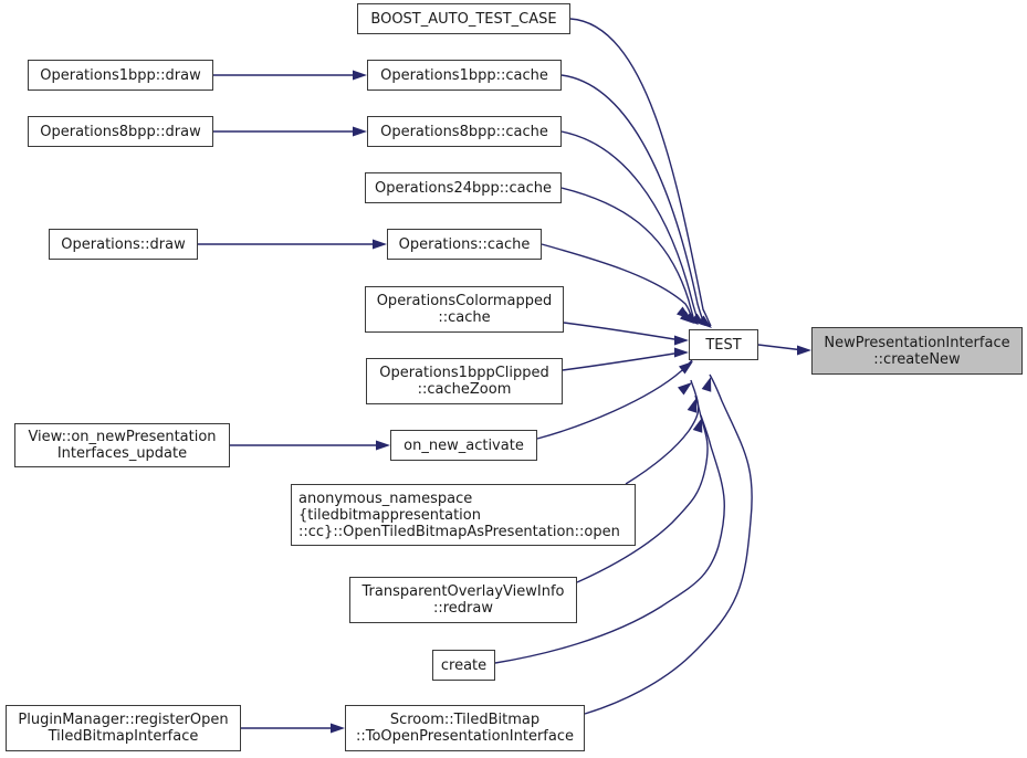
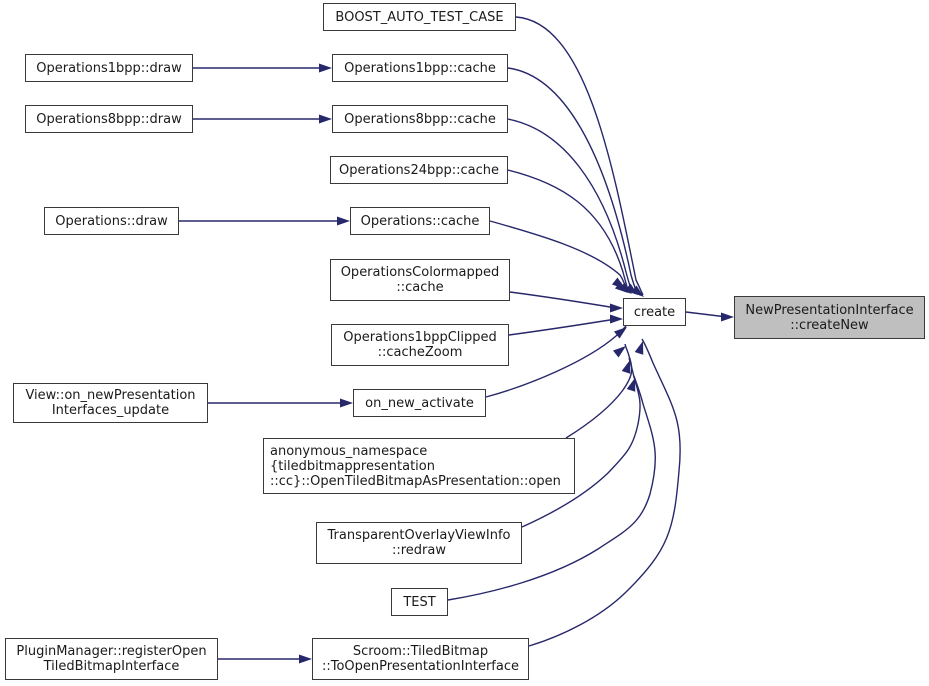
  BOOST_AUTO_TEST_CASE
  Operations1bpp::draw
  Operations1bpp::cache
  Operations8bpp::draw
  Operations8bpp::cache
  Operations24bpp::cache
  Operations::draw
  Operations::cache
  OperationsColormapped
  ::cache
  Operations1bppClipped
  ::cacheZoom
  View::on_newPresentation
  Interfaces_update
  on_new_activate
  anonymous_namespace
  {tiledbitmappresentation
  ::cc}::OpenTiledBitmapAsPresentation::open
  TransparentOverlayViewInfo
  ::redraw
- create
+ TEST
  PluginManager::registerOpen
  TiledBitmapInterface
  Scroom::TiledBitmap
  ::ToOpenPresentationInterface
- TEST
+ create
  NewPresentationInterface
  ::createNew
